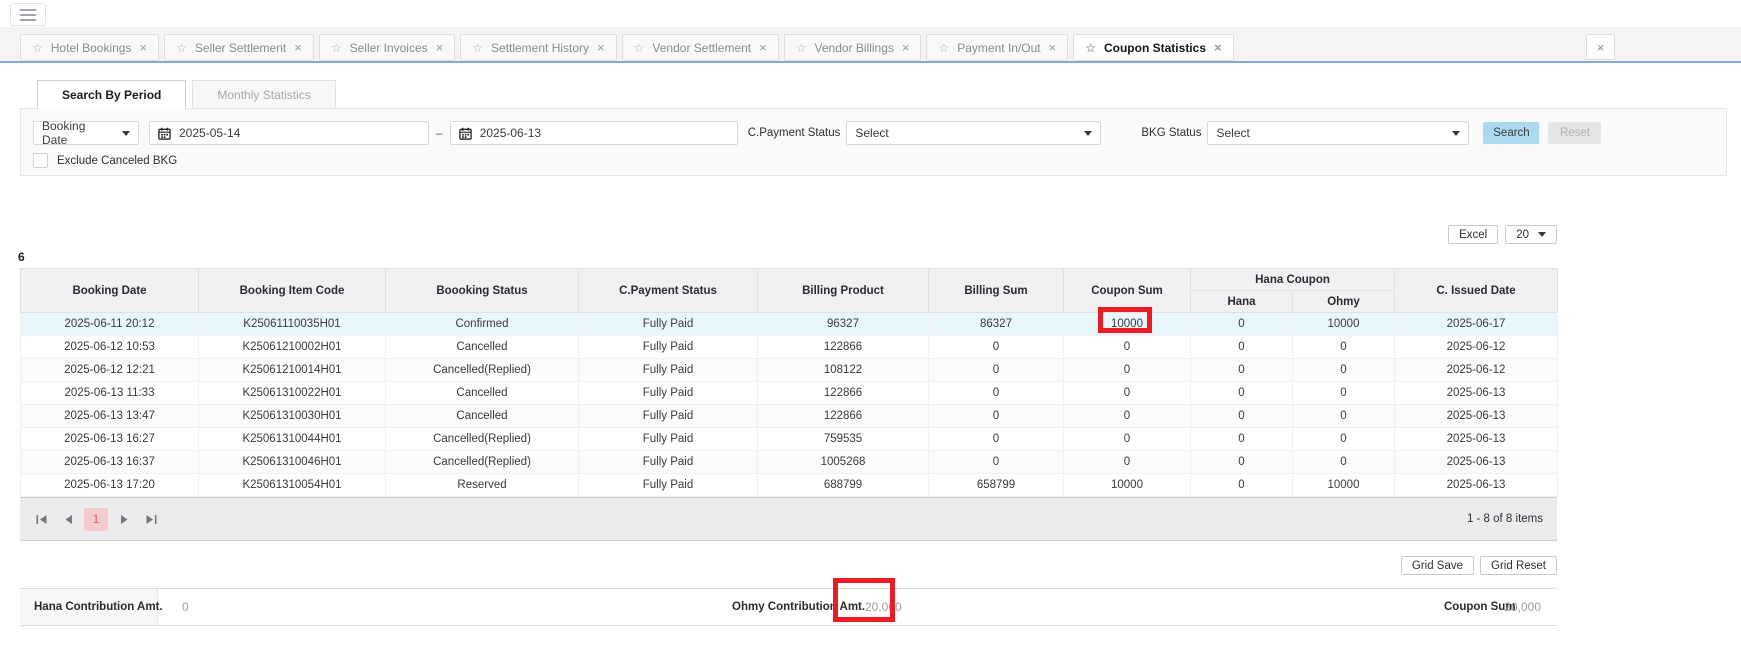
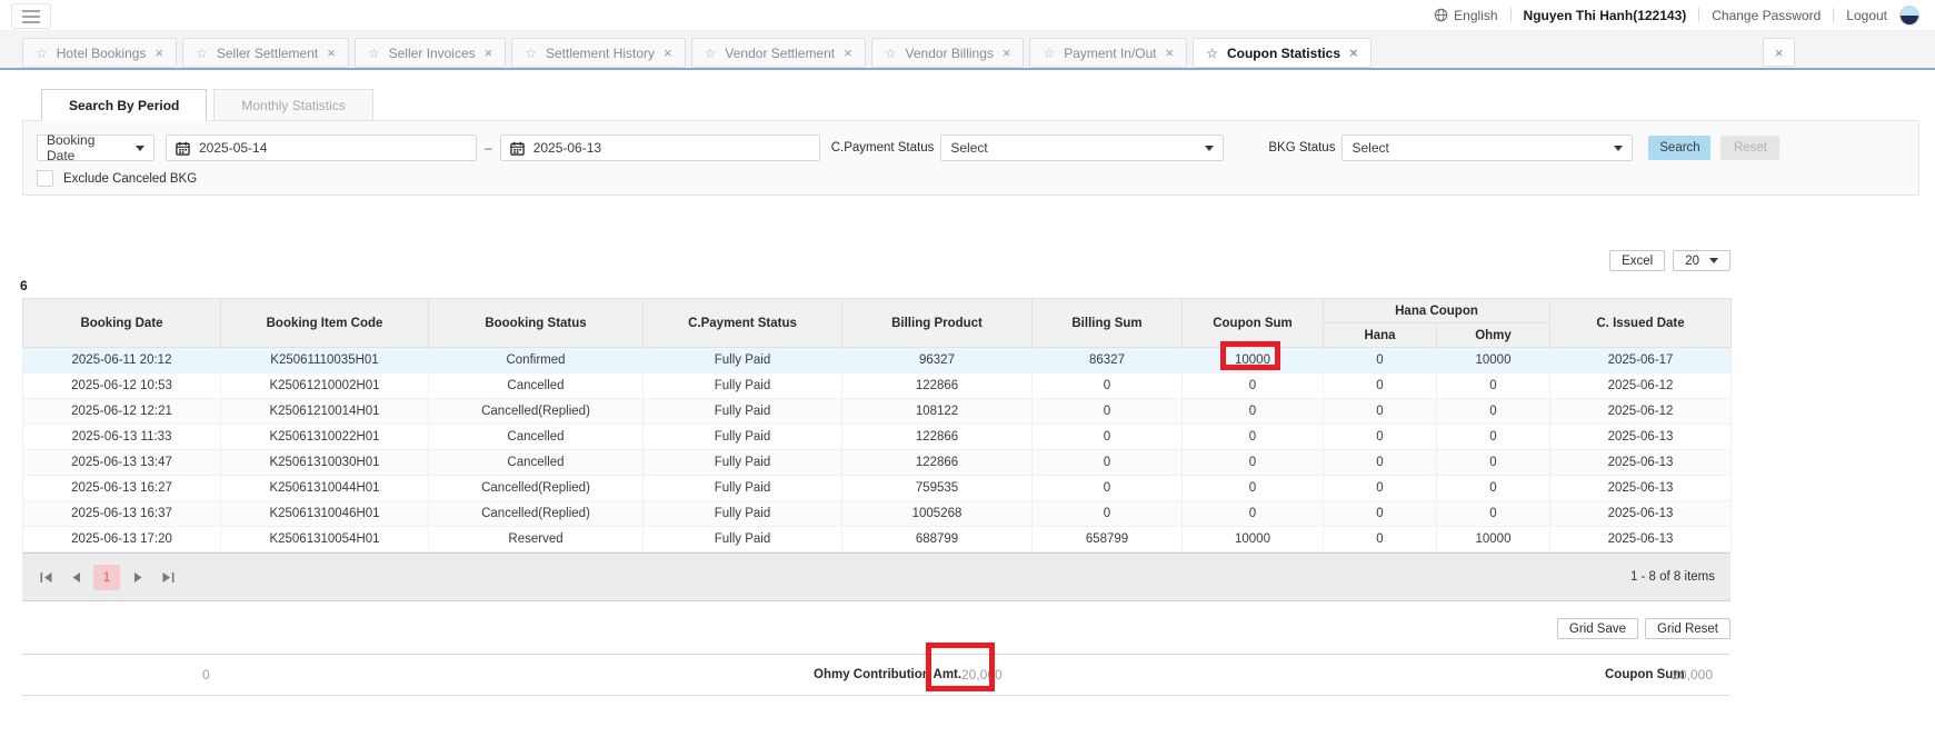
+ English
+ Nguyen Thi Hanh(122143)
+ Change Password
+ Logout
  ☆
  Hotel Bookings
  ×
  ☆
  Seller Settlement
  ×
  ☆
  Seller Invoices
  ×
  ☆
  Settlement History
  ×
  ☆
  Vendor Settlement
  ×
  ☆
  Vendor Billings
  ×
  ☆
  Payment In/Out
  ×
  ☆
  Coupon Statistics
  ×
  ×
  Search By Period
  Monthly Statistics
  Booking Date
  2025-05-14
  –
  2025-06-13
  C.Payment Status
  Select
  BKG Status
  Select
  Search
  Reset
  Exclude Canceled BKG
  Excel
  20
  6
  Booking Date	Booking Item Code	Boooking Status	C.Payment Status	Billing Product	Billing Sum	Coupon Sum	Hana Coupon	C. Issued Date
  Hana	Ohmy
  2025-06-11 20:12	K25061110035H01	Confirmed	Fully Paid	96327	86327	10000	0	10000	2025-06-17
  2025-06-12 10:53	K25061210002H01	Cancelled	Fully Paid	122866	0	0	0	0	2025-06-12
  2025-06-12 12:21	K25061210014H01	Cancelled(Replied)	Fully Paid	108122	0	0	0	0	2025-06-12
  2025-06-13 11:33	K25061310022H01	Cancelled	Fully Paid	122866	0	0	0	0	2025-06-13
  2025-06-13 13:47	K25061310030H01	Cancelled	Fully Paid	122866	0	0	0	0	2025-06-13
  2025-06-13 16:27	K25061310044H01	Cancelled(Replied)	Fully Paid	759535	0	0	0	0	2025-06-13
  2025-06-13 16:37	K25061310046H01	Cancelled(Replied)	Fully Paid	1005268	0	0	0	0	2025-06-13
  2025-06-13 17:20	K25061310054H01	Reserved	Fully Paid	688799	658799	10000	0	10000	2025-06-13
  1
  1 - 8 of 8 items
  Grid Save
  Grid Reset
- Hana Contribution Amt.
  0
  Ohmy Contribution Amt.
  20,000
  Coupon Sum
  20,000
